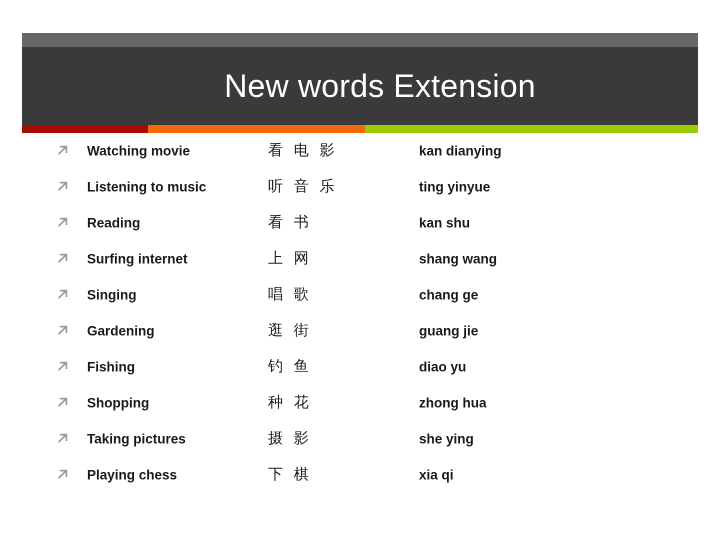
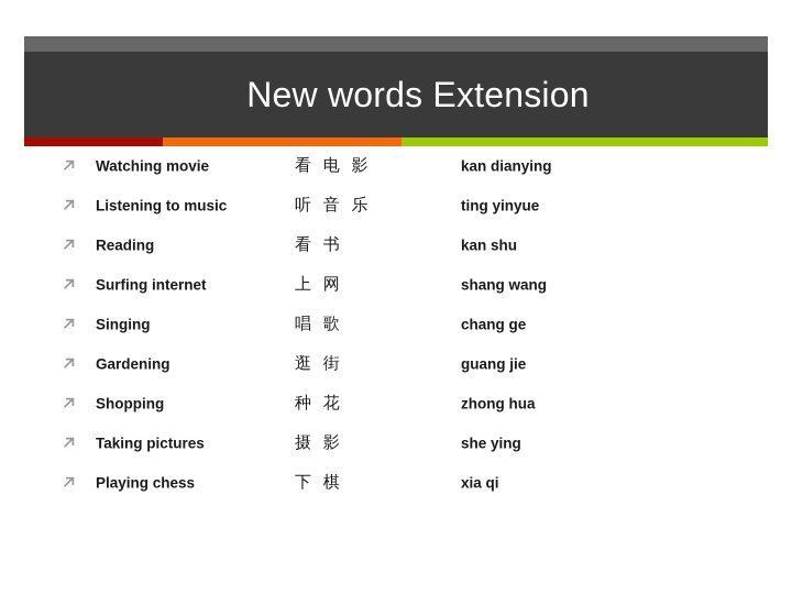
  New words Extension
  Watching movie
  看 电 影
  kan dianying
  Listening to music
  听 音 乐
  ting yinyue
  Reading
  看 书
  kan shu
  Surfing internet
  上 网
  shang wang
  Singing
  唱 歌
  chang ge
  Gardening
  逛 街
  guang jie
- Fishing
- 钓 鱼
- diao yu
  Shopping
  种 花
  zhong hua
  Taking pictures
  摄 影
  she ying
  Playing chess
  下 棋
  xia qi
